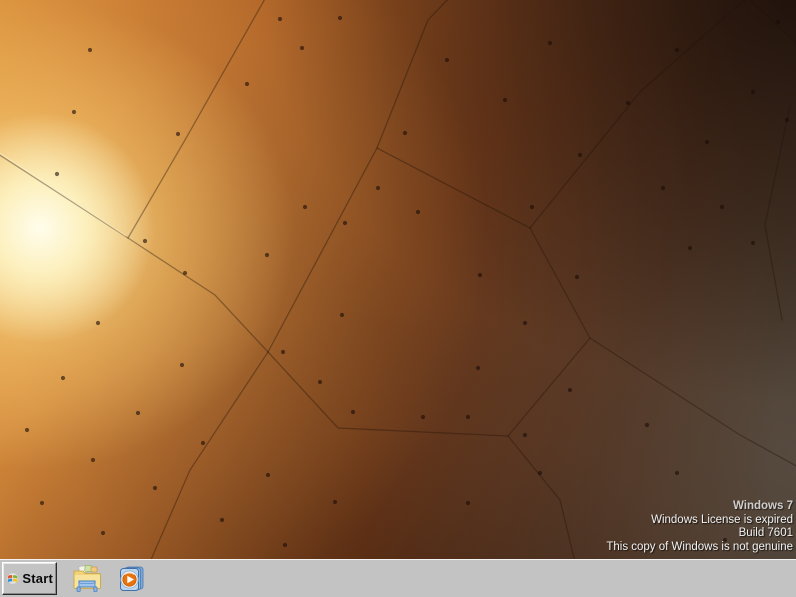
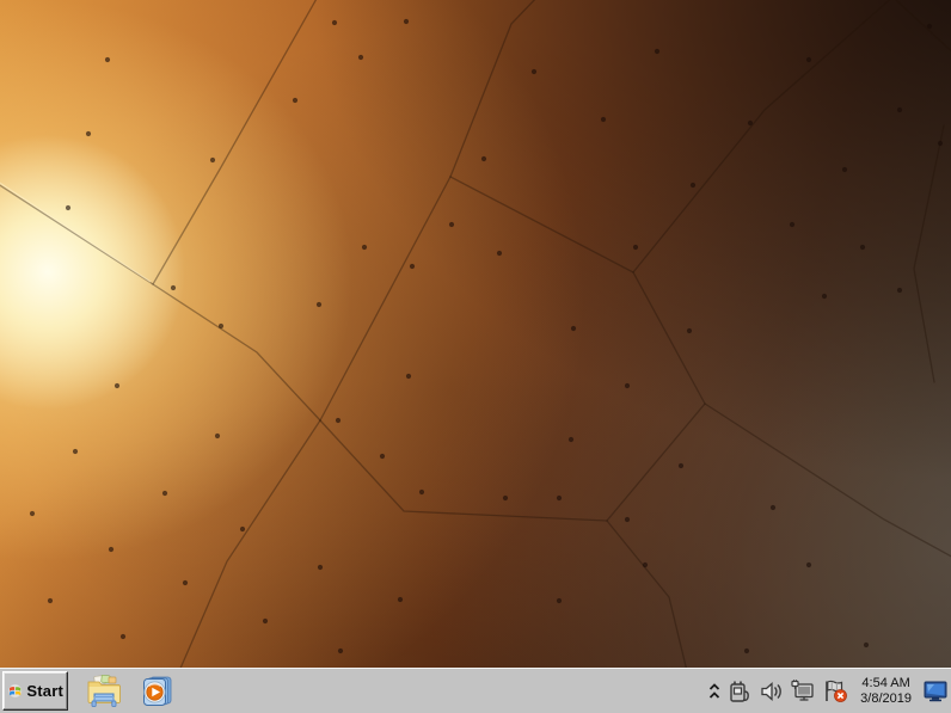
- Windows 7
- Windows License is expired
- Build 7601
- This copy of Windows is not genuine
  Start
+ 4:54 AM
+ 3/8/2019
